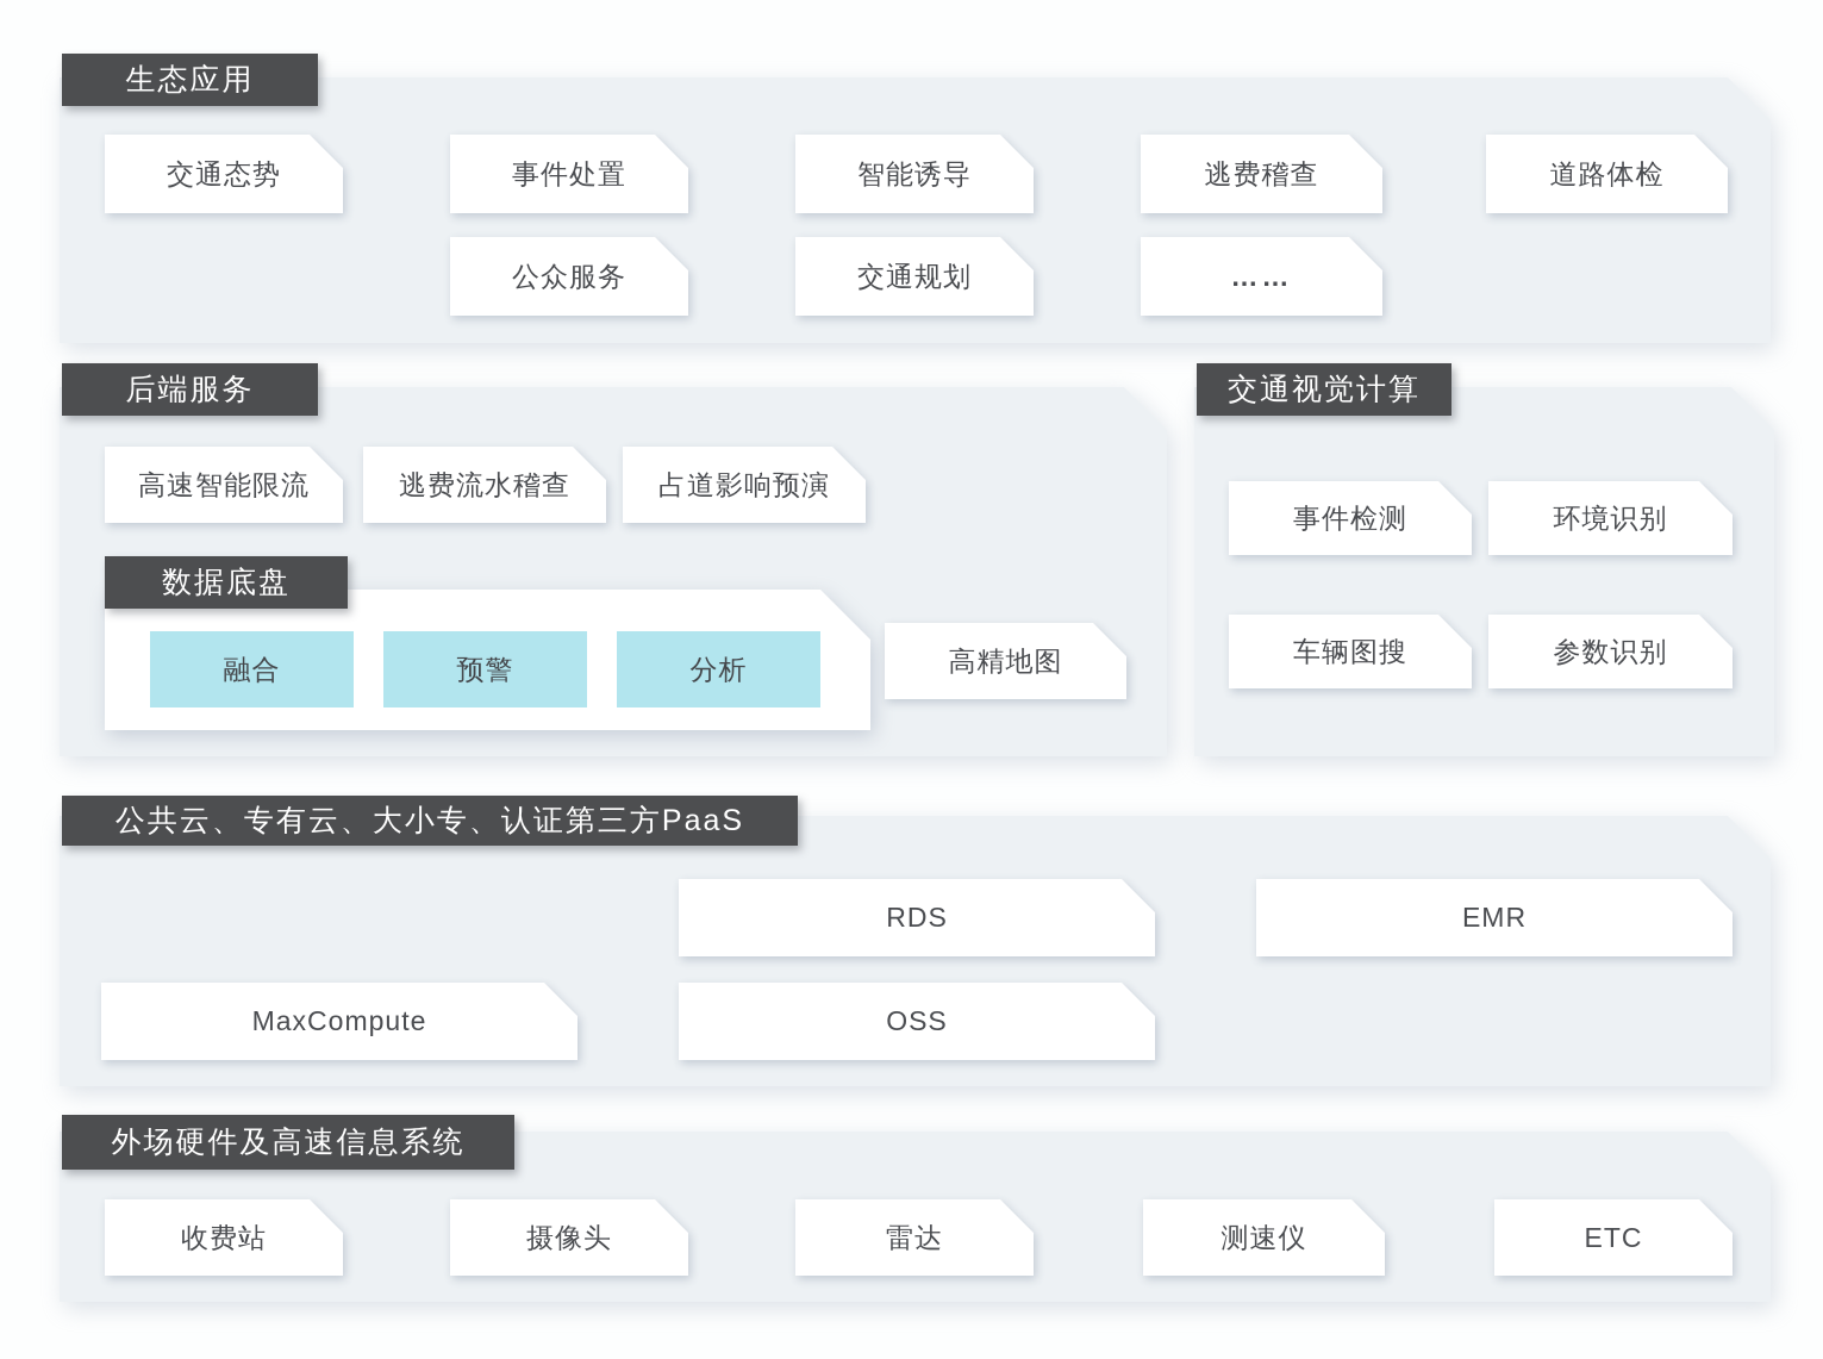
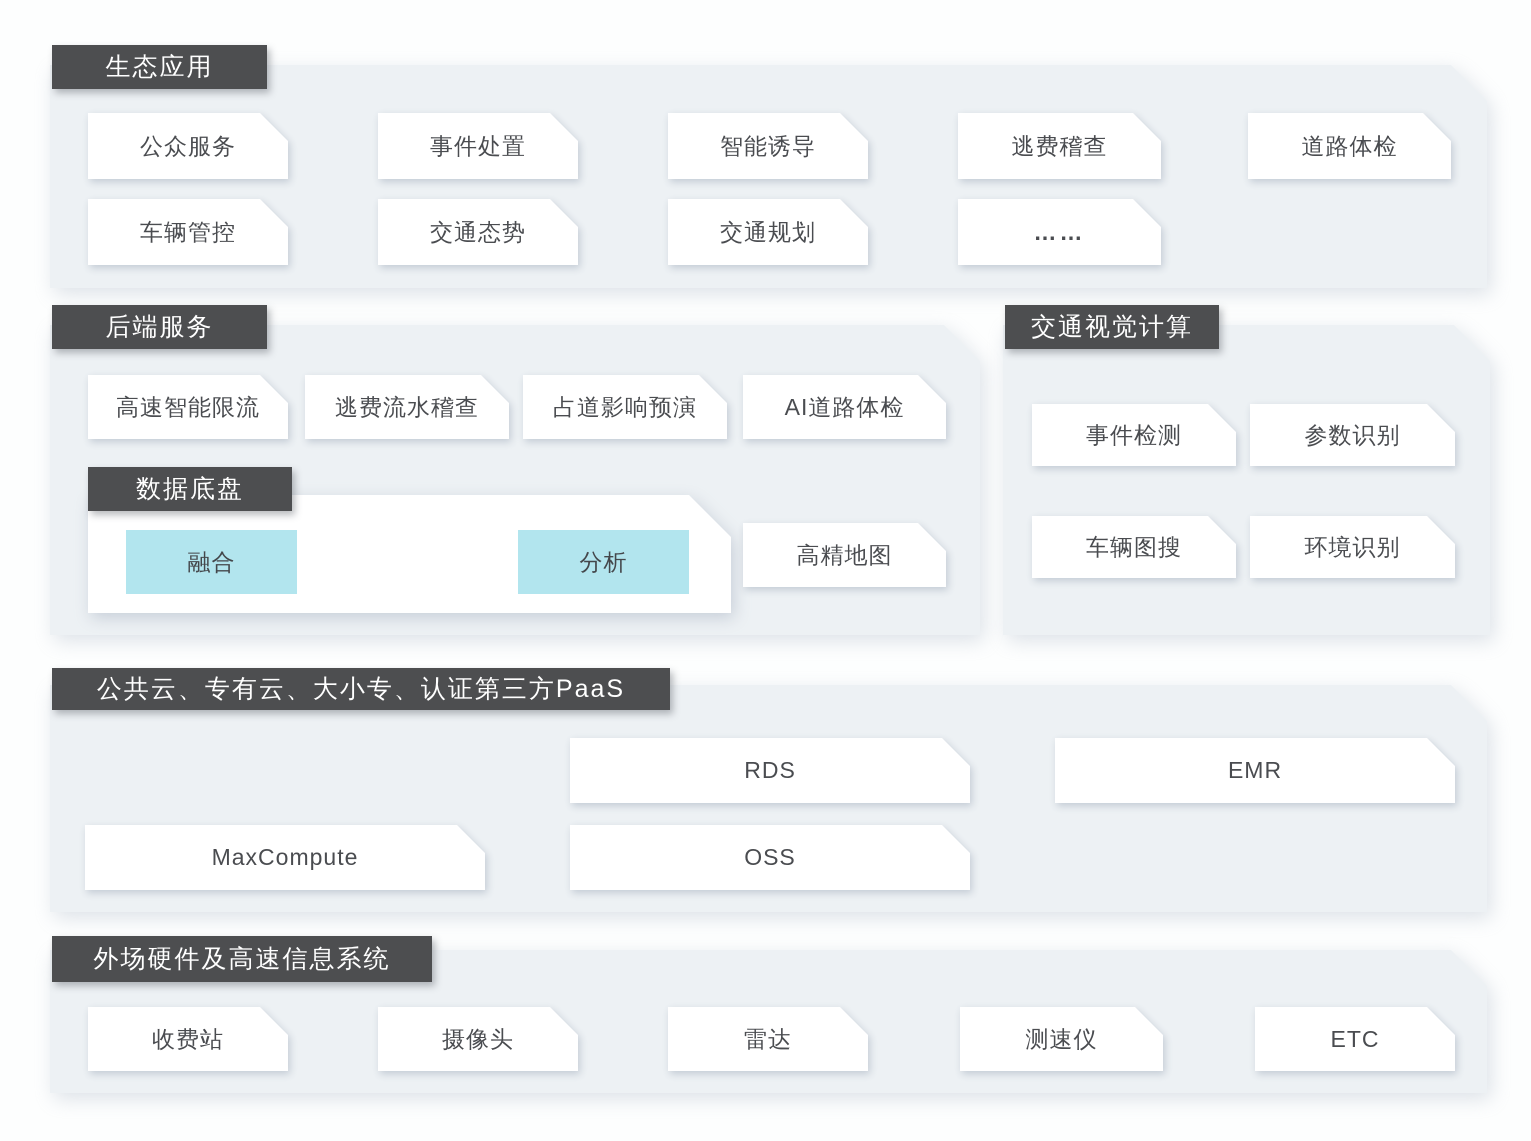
  生态应用
- 交通态势
+ 公众服务
  事件处置
  智能诱导
  逃费稽查
  道路体检
+ 车辆管控
- 公众服务
+ 交通态势
  交通规划
  ……
  后端服务
  高速智能限流
  逃费流水稽查
  占道影响预演
+ AI道路体检
  数据底盘
  融合
- 预警
  分析
  高精地图
  交通视觉计算
  事件检测
- 环境识别
+ 参数识别
  车辆图搜
- 参数识别
+ 环境识别
  公共云、专有云、大小专、认证第三方PaaS
  RDS
  EMR
  MaxCompute
  OSS
  外场硬件及高速信息系统
  收费站
  摄像头
  雷达
  测速仪
  ETC
